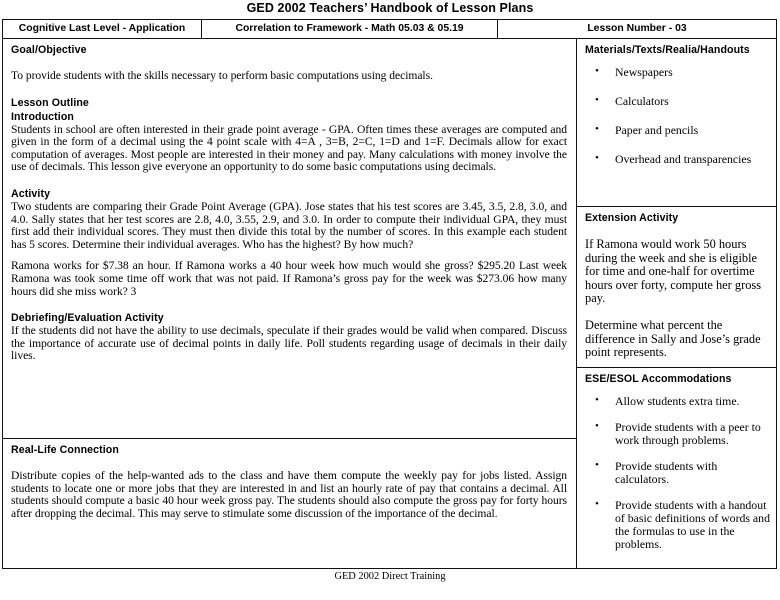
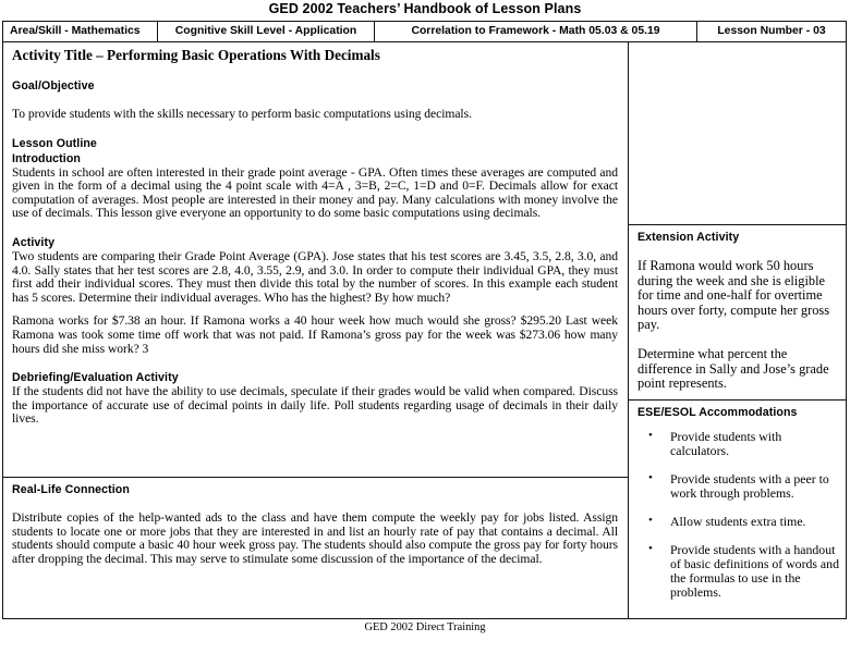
  GED 2002 Teachers’ Handbook of Lesson Plans
+ Area/Skill - Mathematics
- Cognitive Last Level - Application
+ Cognitive Skill Level - Application
  Correlation to Framework - Math 05.03 & 05.19
  Lesson Number - 03
+ Activity Title – Performing Basic Operations With Decimals
  Goal/Objective
  To provide students with the skills necessary to perform basic computations using decimals.
  Lesson Outline
  Introduction
- Students in school are often interested in their grade point average - GPA. Often times these averages are computed and given in the form of a decimal using the 4 point scale with 4=A , 3=B, 2=C, 1=D and 1=F. Decimals allow for exact computation of averages. Most people are interested in their money and pay. Many calculations with money involve the use of decimals. This lesson give everyone an opportunity to do some basic computations using decimals.
+ Students in school are often interested in their grade point average - GPA. Often times these averages are computed and given in the form of a decimal using the 4 point scale with 4=A , 3=B, 2=C, 1=D and 0=F. Decimals allow for exact computation of averages. Most people are interested in their money and pay. Many calculations with money involve the use of decimals. This lesson give everyone an opportunity to do some basic computations using decimals.
  Activity
  Two students are comparing their Grade Point Average (GPA). Jose states that his test scores are 3.45, 3.5, 2.8, 3.0, and 4.0. Sally states that her test scores are 2.8, 4.0, 3.55, 2.9, and 3.0. In order to compute their individual GPA, they must first add their individual scores. They must then divide this total by the number of scores. In this example each student has 5 scores. Determine their individual averages. Who has the highest? By how much?
  Ramona works for $7.38 an hour. If Ramona works a 40 hour week how much would she gross? $295.20 Last week Ramona was took some time off work that was not paid. If Ramona’s gross pay for the week was $273.06 how many hours did she miss work? 3
  Debriefing/Evaluation Activity
  If the students did not have the ability to use decimals, speculate if their grades would be valid when compared. Discuss the importance of accurate use of decimal points in daily life. Poll students regarding usage of decimals in their daily lives.
  Real-Life Connection
  Distribute copies of the help-wanted ads to the class and have them compute the weekly pay for jobs listed. Assign students to locate one or more jobs that they are interested in and list an hourly rate of pay that contains a decimal. All students should compute a basic 40 hour week gross pay. The students should also compute the gross pay for forty hours after dropping the decimal. This may serve to stimulate some discussion of the importance of the decimal.
- Materials/Texts/Realia/Handouts
- Newspapers
- Calculators
- Paper and pencils
- Overhead and transparencies
  Extension Activity
  If Ramona would work 50 hours during the week and she is eligible for time and one-half for overtime hours over forty, compute her gross pay.
  Determine what percent the difference in Sally and Jose’s grade point represents.
  ESE/ESOL Accommodations
- Allow students extra time.
+ Provide students with calculators.
  Provide students with a peer to work through problems.
- Provide students with calculators.
+ Allow students extra time.
  Provide students with a handout of basic definitions of words and the formulas to use in the problems.
  GED 2002 Direct Training
